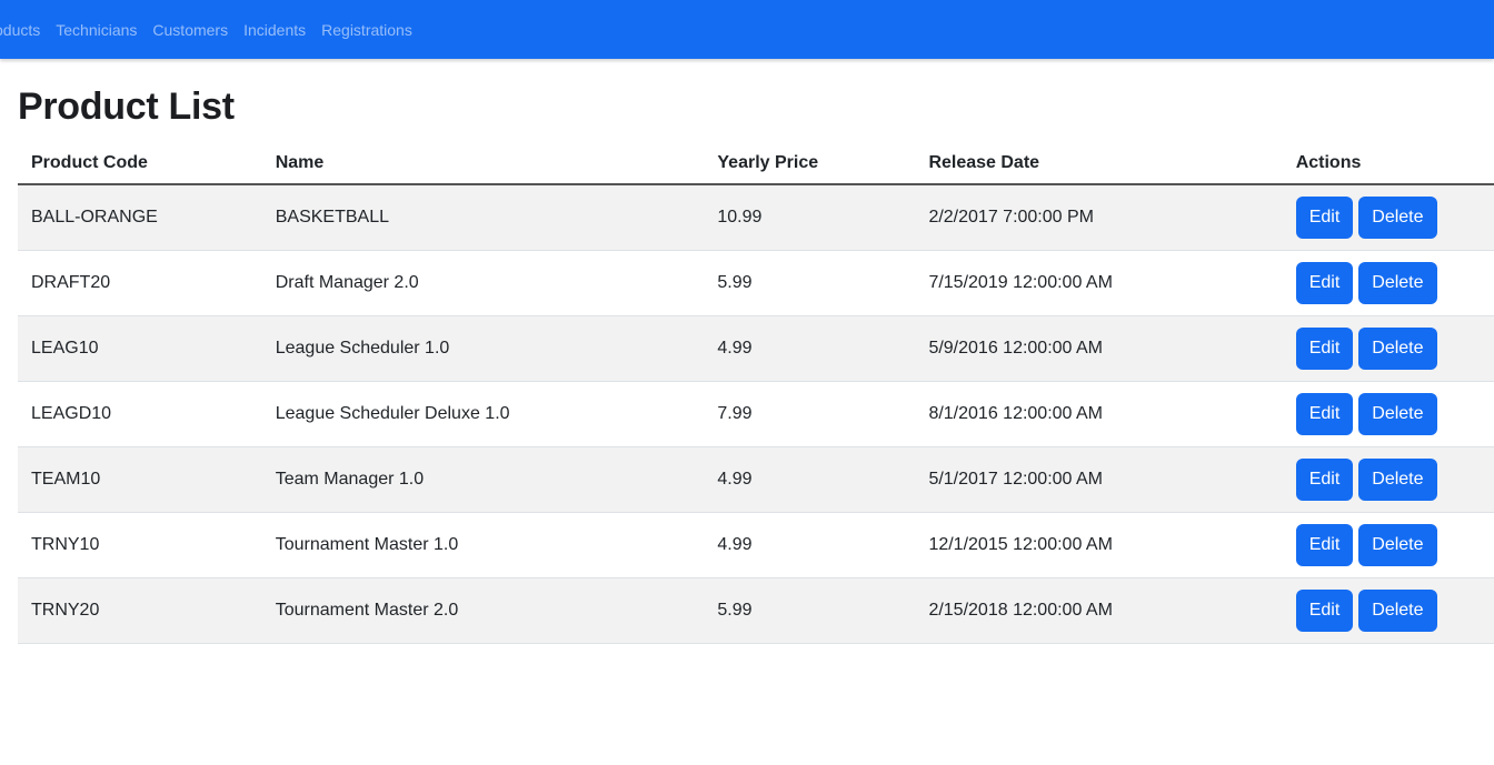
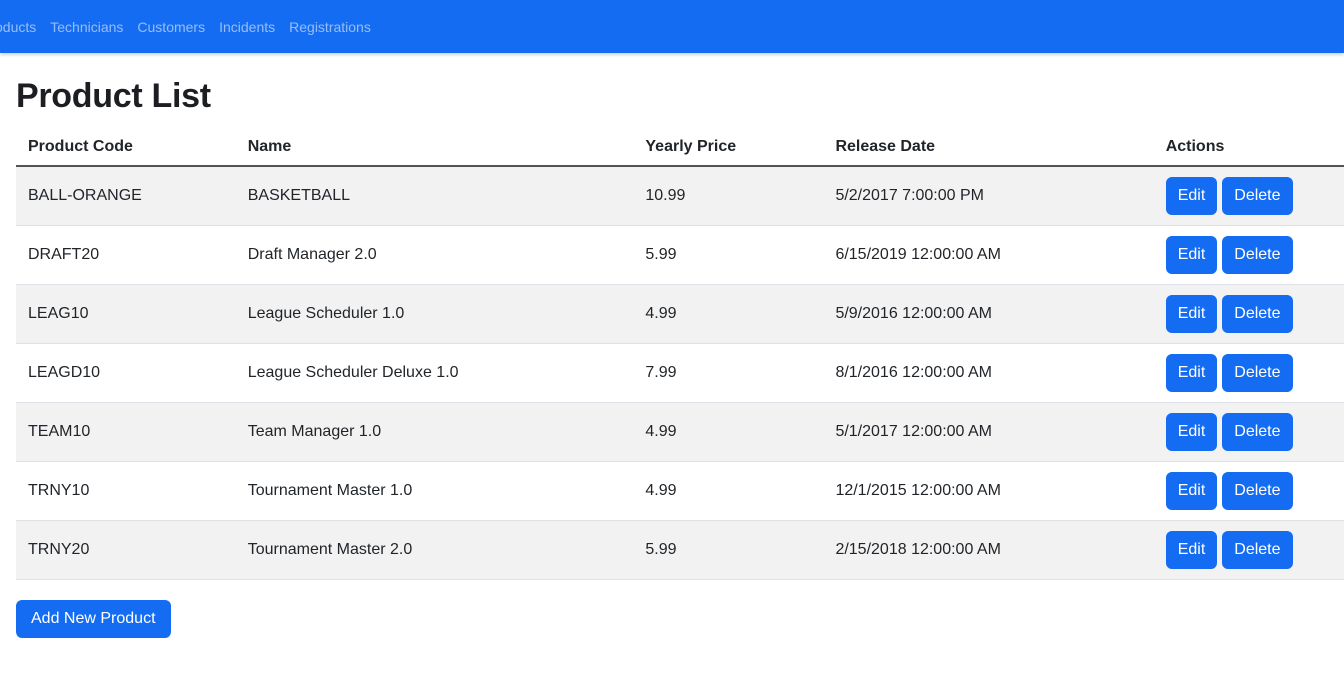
  Technicians
  Customers
  Incidents
  Registrations
  Product List
  Product Code	Name	Yearly Price	Release Date	Actions
- BALL-ORANGE	BASKETBALL	10.99	2/2/2017 7:00:00 PM	Edit Delete
+ BALL-ORANGE	BASKETBALL	10.99	5/2/2017 7:00:00 PM	Edit Delete
- DRAFT20	Draft Manager 2.0	5.99	7/15/2019 12:00:00 AM	Edit Delete
+ DRAFT20	Draft Manager 2.0	5.99	6/15/2019 12:00:00 AM	Edit Delete
  LEAG10	League Scheduler 1.0	4.99	5/9/2016 12:00:00 AM	Edit Delete
  LEAGD10	League Scheduler Deluxe 1.0	7.99	8/1/2016 12:00:00 AM	Edit Delete
  TEAM10	Team Manager 1.0	4.99	5/1/2017 12:00:00 AM	Edit Delete
  TRNY10	Tournament Master 1.0	4.99	12/1/2015 12:00:00 AM	Edit Delete
  TRNY20	Tournament Master 2.0	5.99	2/15/2018 12:00:00 AM	Edit Delete
+ Add New Product
